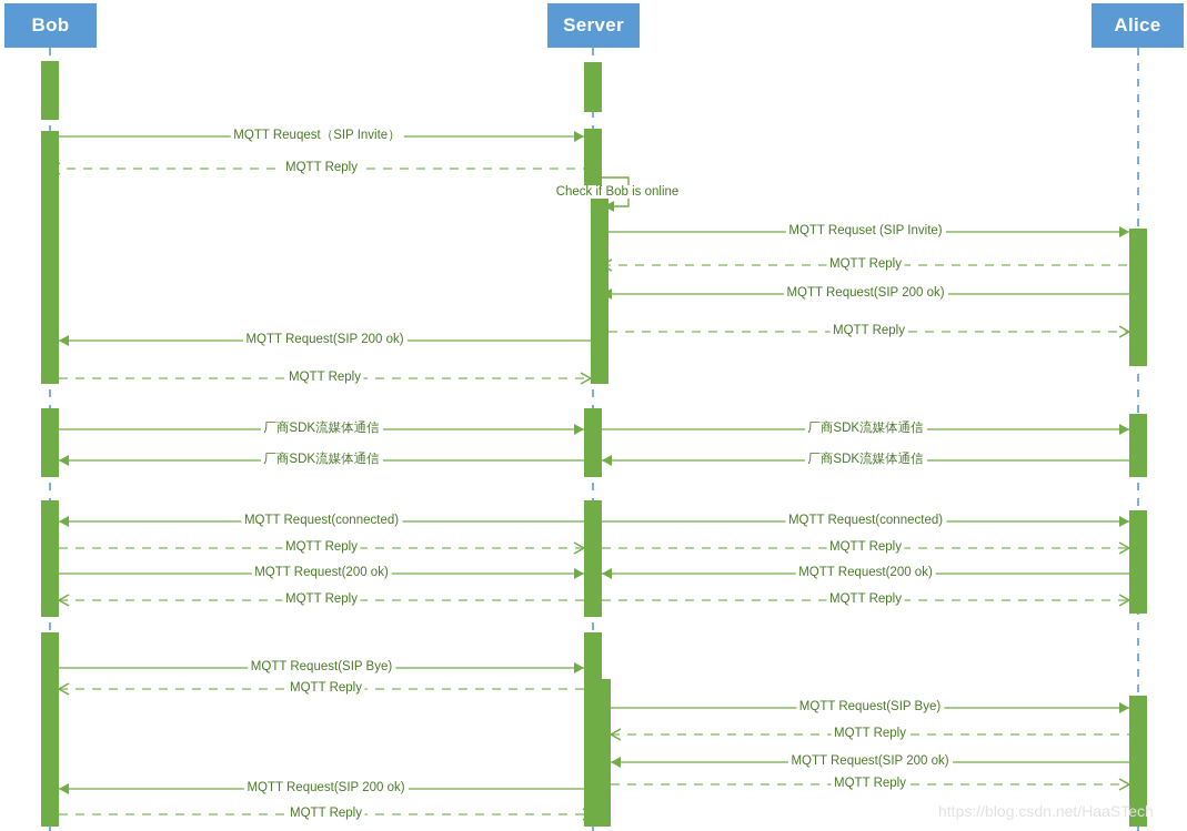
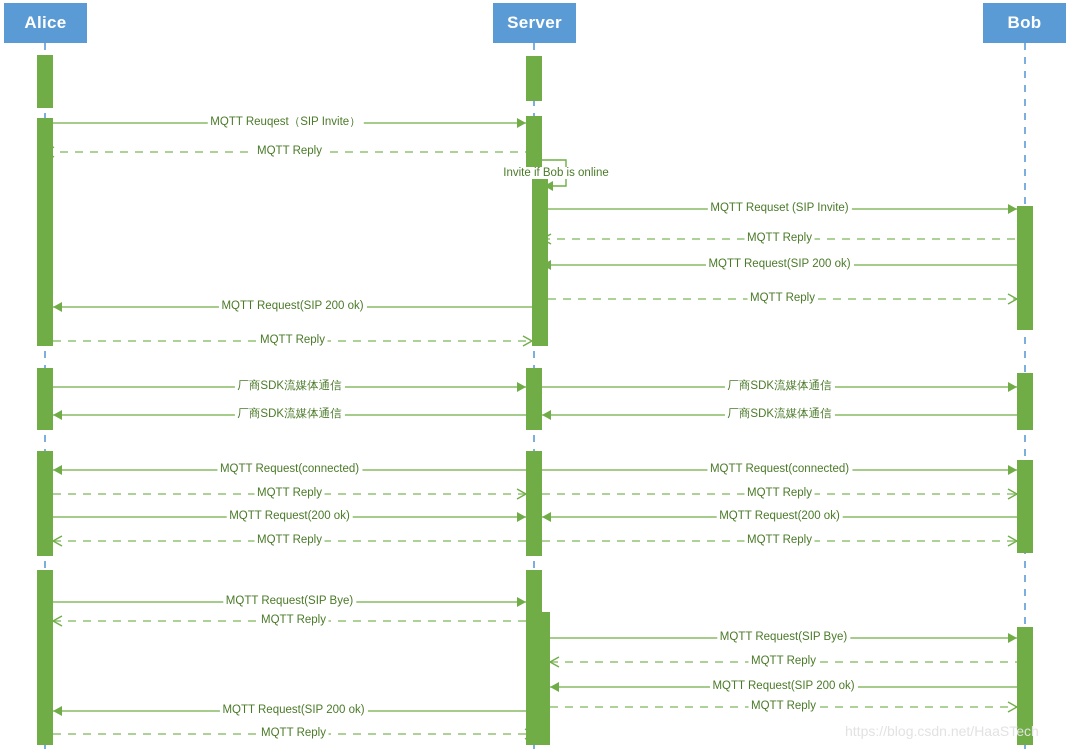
  MQTT Reuqest（SIP Invite）
  MQTT Reply
- Check if Bob is online
+ Invite if Bob is online
  MQTT Requset (SIP Invite)
  MQTT Reply
  MQTT Request(SIP 200 ok)
  MQTT Request(SIP 200 ok)
  MQTT Reply
  MQTT Reply
  厂商SDK流媒体通信
  厂商SDK流媒体通信
  厂商SDK流媒体通信
  厂商SDK流媒体通信
  MQTT Request(connected)
  MQTT Request(connected)
  MQTT Reply
  MQTT Reply
  MQTT Request(200 ok)
  MQTT Request(200 ok)
  MQTT Reply
  MQTT Reply
  MQTT Request(SIP Bye)
  MQTT Reply
  MQTT Request(SIP Bye)
  MQTT Reply
  MQTT Request(SIP 200 ok)
  MQTT Request(SIP 200 ok)
  MQTT Reply
  MQTT Reply
- Bob
+ Alice
  Server
- Alice
+ Bob
  https://blog.csdn.net/HaaSTech
